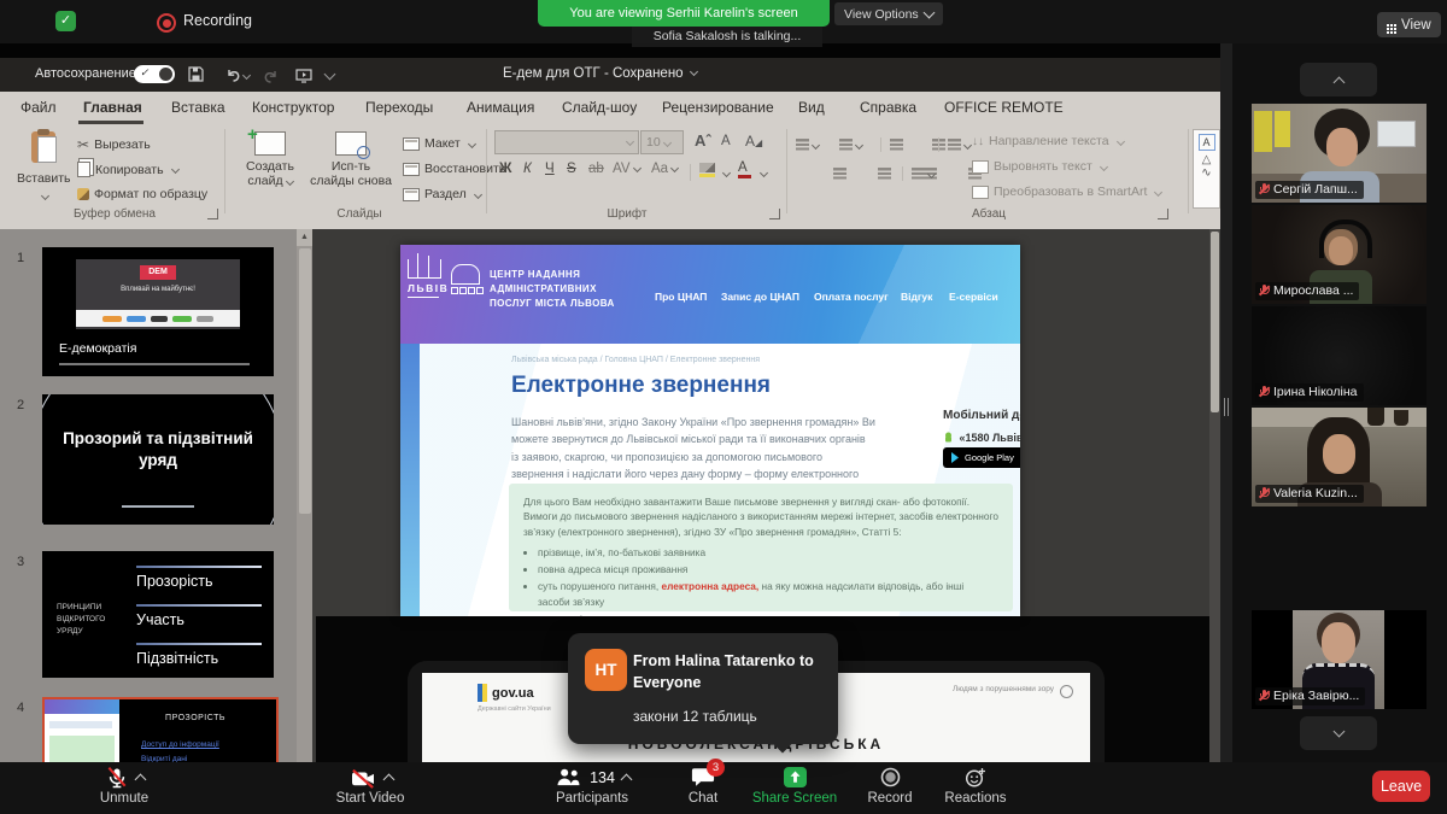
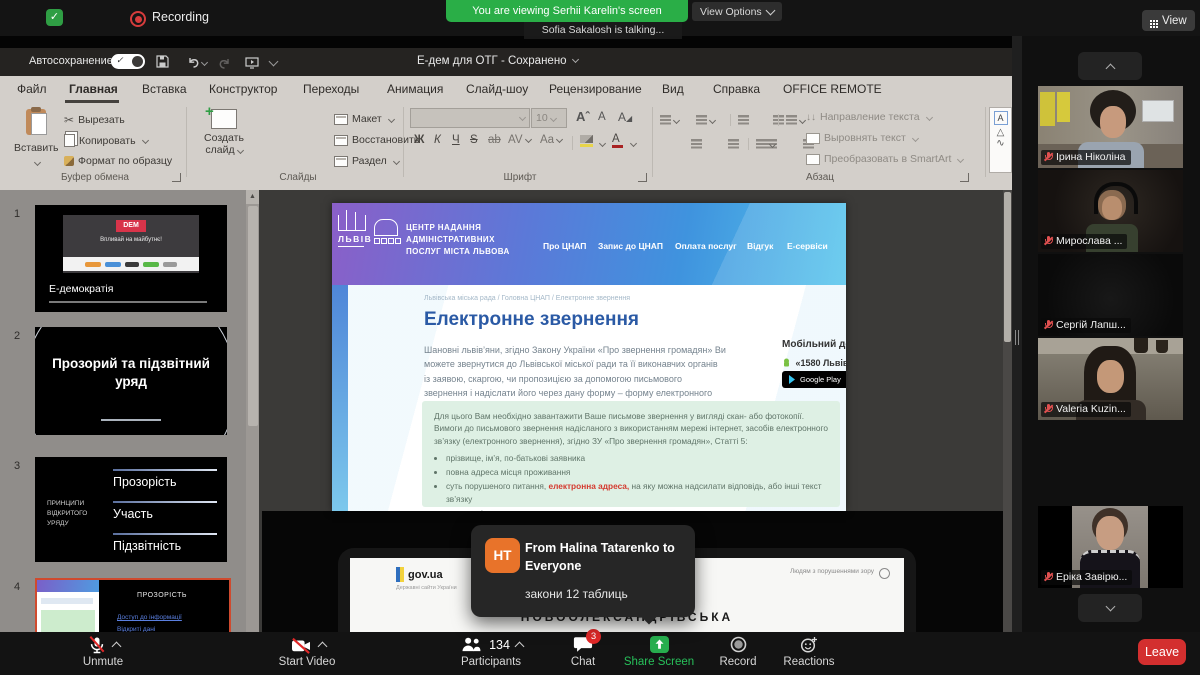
  ✓
  Recording
  You are viewing Serhii Karelin's screen
  View Options
  View
  Sofia Sakalosh is talking...
  Автосохранение
  ✓
  Е-дем для ОТГ - Сохранено
  Файл
  Главная
  Вставка
  Конструктор
  Переходы
  Анимация
  Слайд-шоу
  Рецензирование
  Вид
  Справка
  OFFICE REMOTE
  Вставить
  ✂
  Вырезать
  Копировать
  Формат по образцу
  Буфер обмена
  +
  Создать
  слайд
- Исп-ть
- слайды снова
  Макет
  Восстановить
  Раздел
  Слайды
  10
  Aˆ
  A
  A◢
  Ж
  К
  Ч
  S
  ab
  AV
  Aa
  А
  Шрифт
  ↓↓
  Направление текста
  Выровнять текст
  Преобразовать в SmartArt
  Абзац
  A
  △
  ∿
  1
  Е-демократія
  2
  Прозорий та підзвітний уряд
  3
  Прозорість
  Участь
  Підзвітність
  4
  gov.ua
  НОВООЛЕКСАРІВСЬКА
  ЛЬВІВ
  ЦЕНТР НАДАННЯ
  АДМІНІСТРАТИВНИХ
  ПОСЛУГ МІСТА ЛЬВОВА
  Про ЦНАП
  Електронне звернення
  Шановні львів’яни, згідно Закону України «Про звернення громадян» Ви можете звернутися до Львівської міської ради та її виконавчих органів із заявою, скаргою, чи пропозицією за допомогою письмового звернення і надіслати його через дану форму – форму електронного
  «1580 Львів
  Google Play
  Для цього Вам необхідно завантажити Ваше письмове звернення у вигляді скан- або фотокопії. Вимоги до письмового звернення надісланого з використанням мережі інтернет, засобів електронного зв’язку (електронного звернення), згідно ЗУ «Про звернення громадян», Статті 5:
  прізвище, ім’я, по-батькові заявника
  повна адреса місця проживання
- суть порушеного питання, електронна адреса, на яку можна надсилати відповідь, або інші засоби зв’язку
+ суть порушеного питання, електронна адреса, на яку можна надсилати відповідь, або інші текст зв’язку
  HT
  From Halina Tatarenko to Everyone
  закони 12 таблиць
- Сергій Лапш...
+ Ірина Ніколіна
  Мирослава ...
- Ірина Ніколіна
+ Сергій Лапш...
  Valeria Kuzin...
  Еріка Завірю...
  Unmute
  Start Video
  134
  Participants
  3
  Chat
  Share Screen
  Record
  Reactions
  Leave
